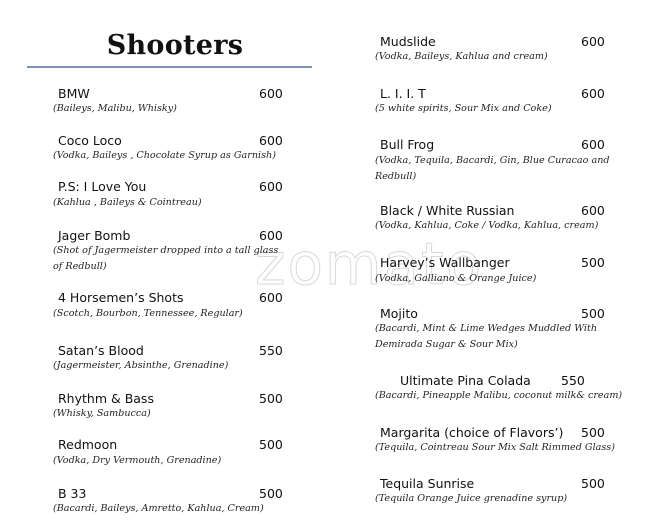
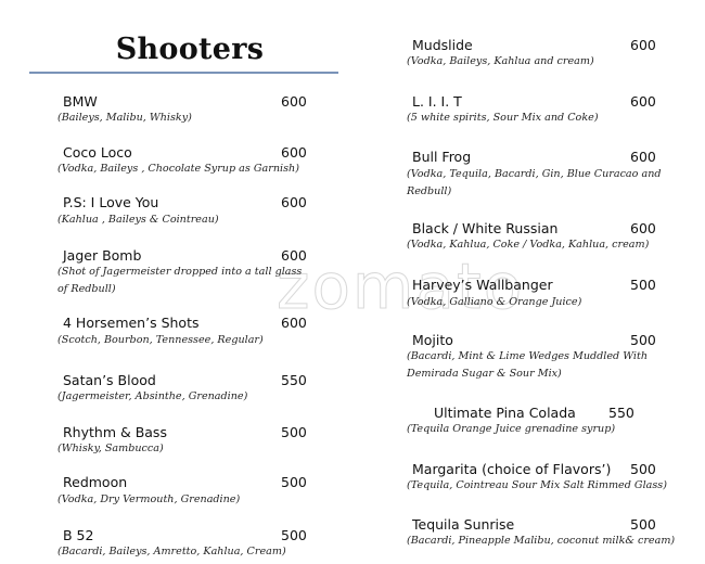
  Shooters
  zomato
  BMW
  600
  (Baileys, Malibu, Whisky)
  Coco Loco
  600
  (Vodka, Baileys , Chocolate Syrup as Garnish)
  P.S: I Love You
  600
  (Kahlua , Baileys & Cointreau)
  Jager Bomb
  600
  (Shot of Jagermeister dropped into a tall glass of Redbull)
  4 Horsemen’s Shots
  600
  (Scotch, Bourbon, Tennessee, Regular)
  Satan’s Blood
  550
  (Jagermeister, Absinthe, Grenadine)
  Rhythm & Bass
  500
  (Whisky, Sambucca)
  Redmoon
  500
  (Vodka, Dry Vermouth, Grenadine)
- B 33
+ B 52
  500
  (Bacardi, Baileys, Amretto, Kahlua, Cream)
  Mudslide
  600
  (Vodka, Baileys, Kahlua and cream)
  L. I. I. T
  600
  (5 white spirits, Sour Mix and Coke)
  Bull Frog
  600
  (Vodka, Tequila, Bacardi, Gin, Blue Curacao and Redbull)
  Black / White Russian
  600
  (Vodka, Kahlua, Coke / Vodka, Kahlua, cream)
  Harvey’s Wallbanger
  500
  (Vodka, Galliano & Orange Juice)
  Mojito
  500
  (Bacardi, Mint & Lime Wedges Muddled With Demirada Sugar & Sour Mix)
  Ultimate Pina Colada
  550
- (Bacardi, Pineapple Malibu, coconut milk& cream)
+ (Tequila Orange Juice grenadine syrup)
  Margarita (choice of Flavors’)
  500
  (Tequila, Cointreau Sour Mix Salt Rimmed Glass)
  Tequila Sunrise
  500
- (Tequila Orange Juice grenadine syrup)
+ (Bacardi, Pineapple Malibu, coconut milk& cream)
